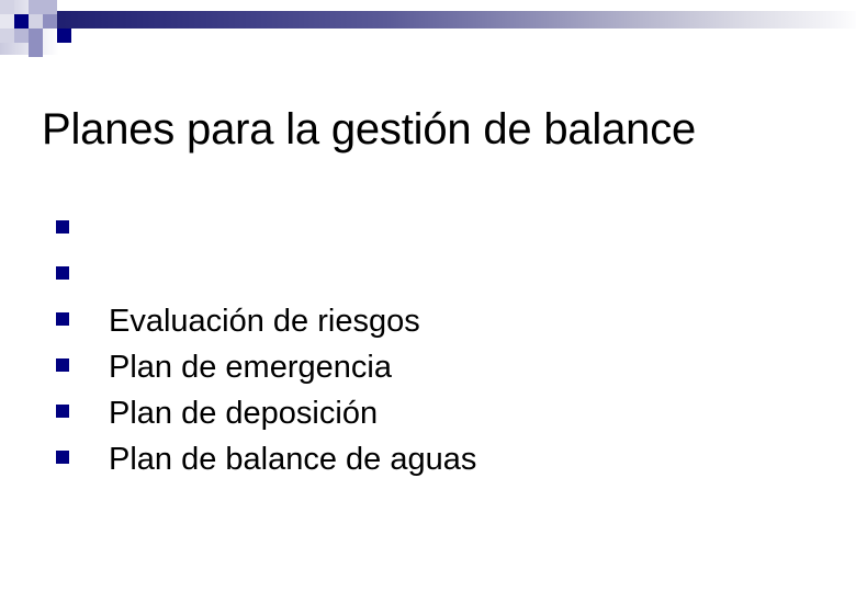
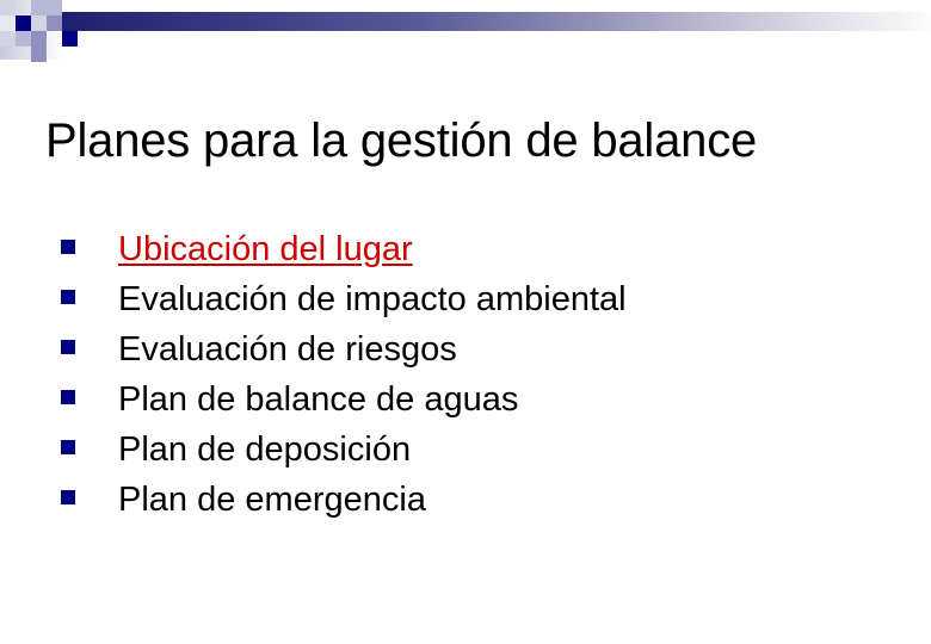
  Planes para la gestión de balance
+ Ubicación del lugar
+ Evaluación de impacto ambiental
  Evaluación de riesgos
- Plan de emergencia
+ Plan de balance de aguas
  Plan de deposición
- Plan de balance de aguas
+ Plan de emergencia
